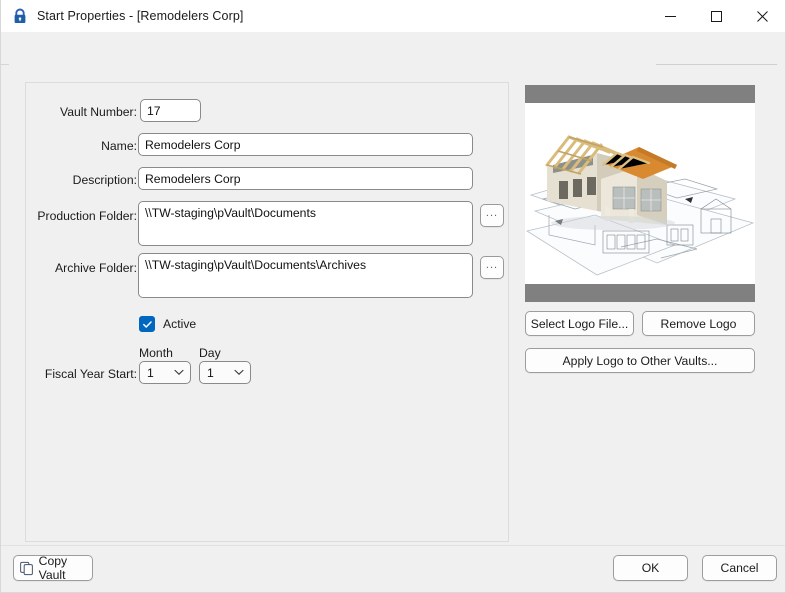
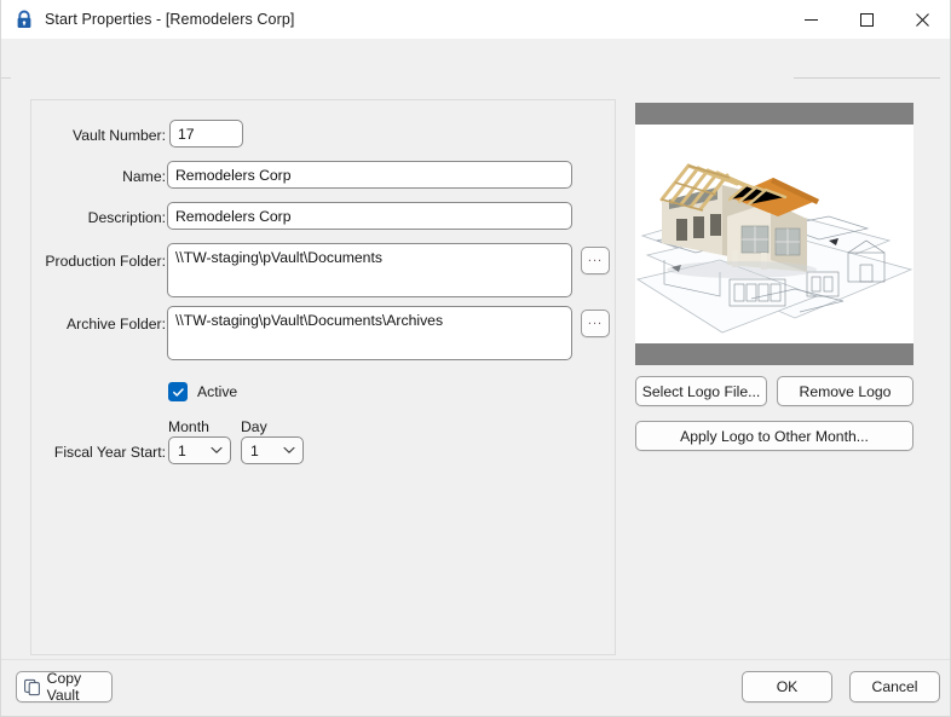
  Start Properties - [Remodelers Corp]
  Vault Number:
  17
  Name:
  Remodelers Corp
  Description:
  Remodelers Corp
  Production Folder:
  \\TW-staging\pVault\Documents
  ...
  Archive Folder:
  \\TW-staging\pVault\Documents\Archives
  ...
  Active
  Month
  Day
  Fiscal Year Start:
  1
  1
  Select Logo File...
  Remove Logo
- Apply Logo to Other Vaults...
+ Apply Logo to Other Month...
  Copy Vault
  OK
  Cancel
